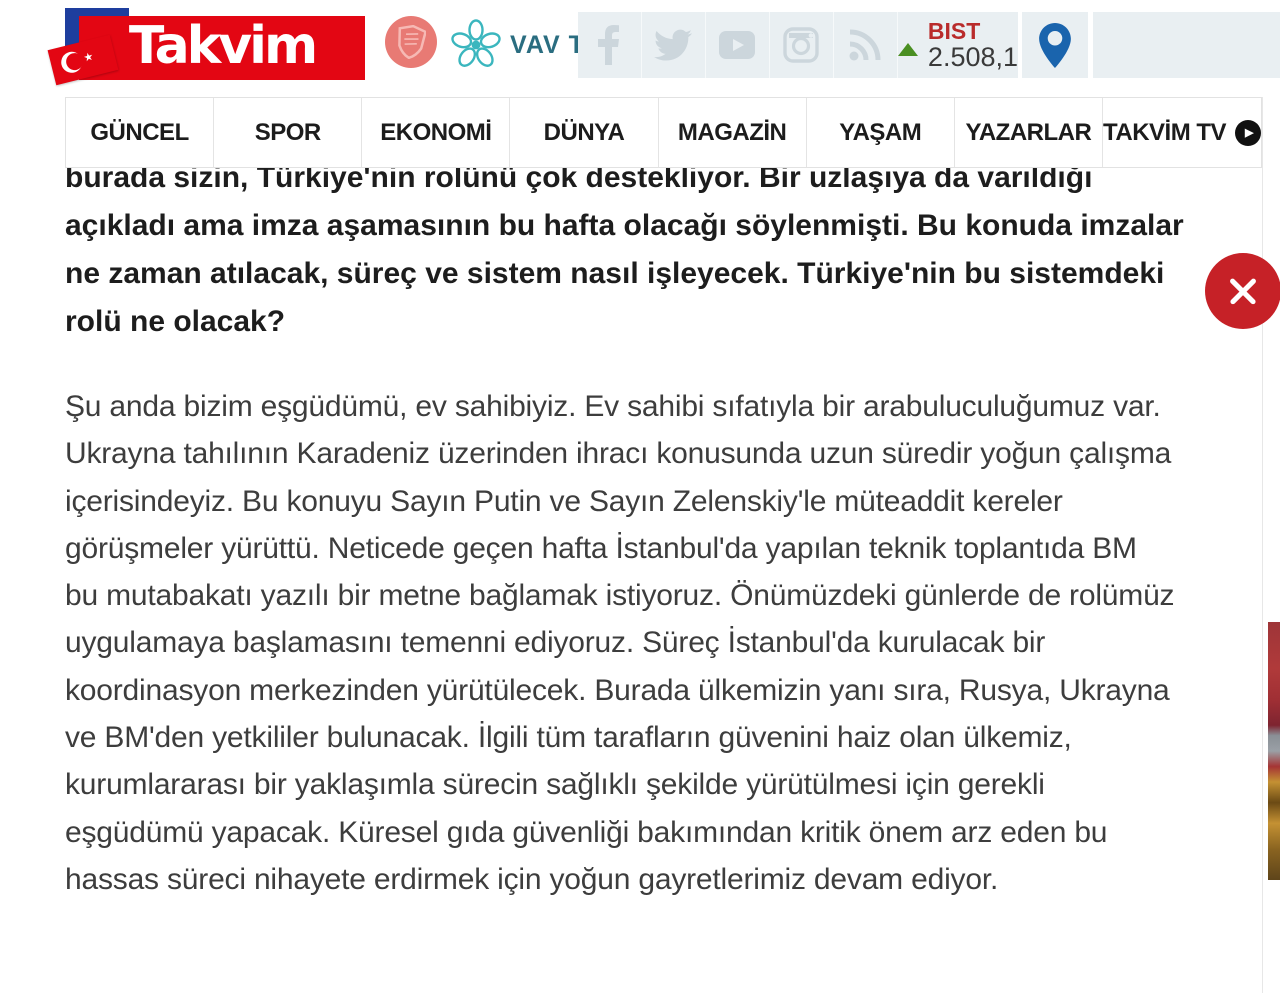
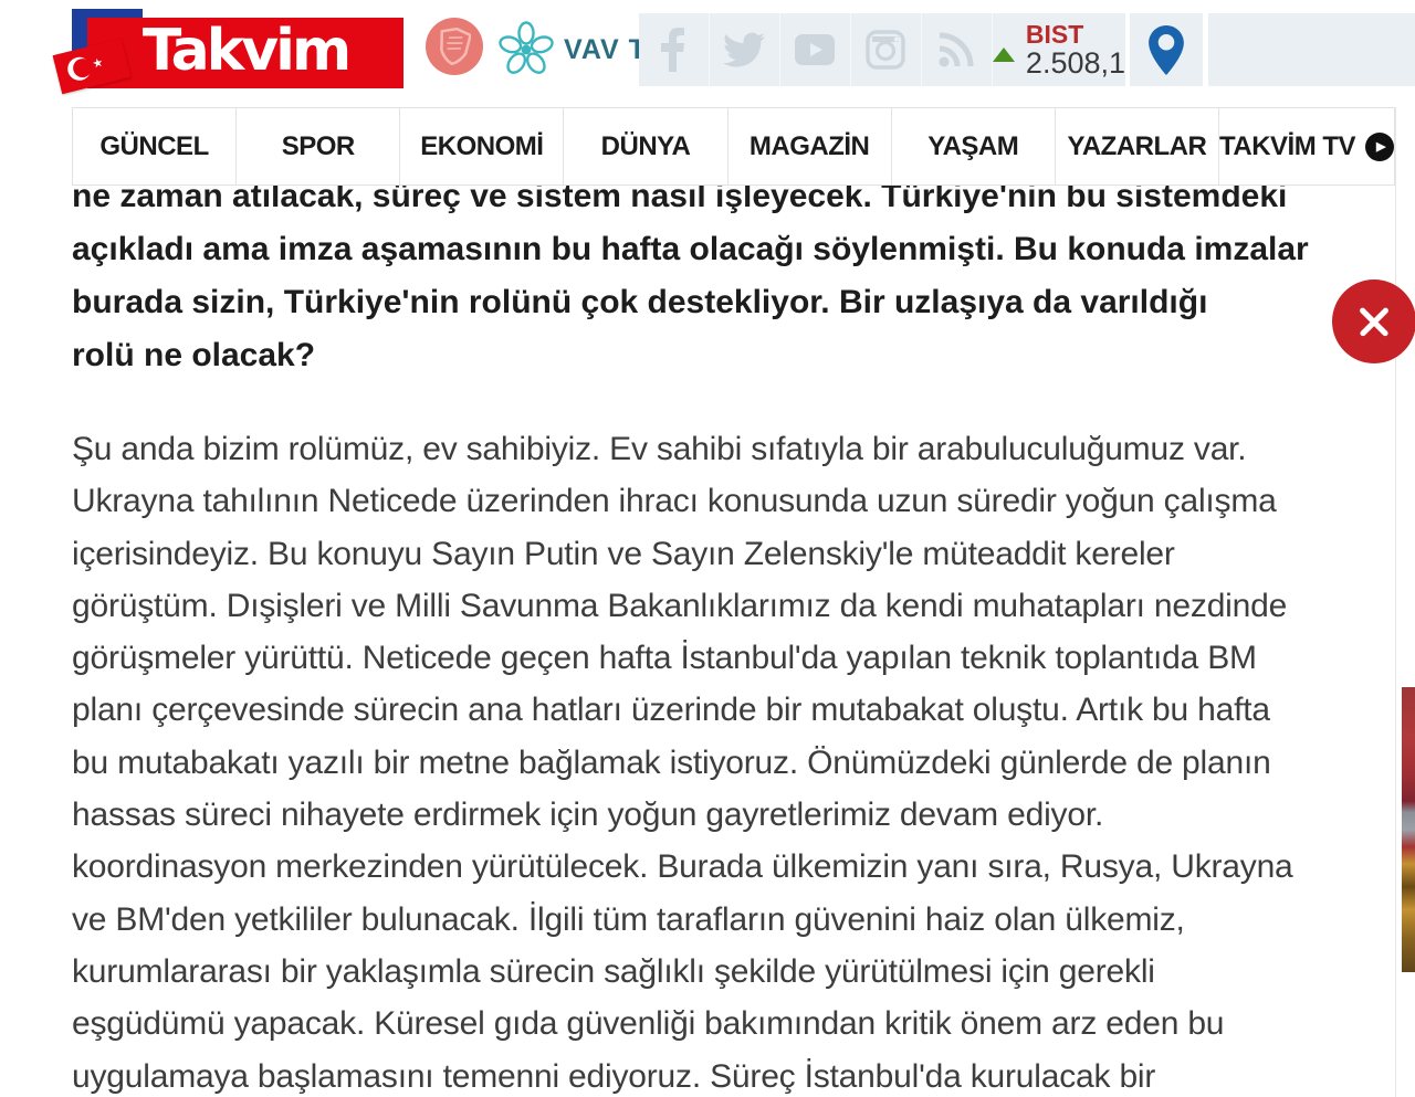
  Takvim
  VAV T
  BIST
  2.508,1
  GÜNCEL
  SPOR
  EKONOMİ
  DÜNYA
  MAGAZİN
  YAŞAM
  YAZARLAR
  TAKVİM TV
  ▶
- burada sizin, Türkiye'nin rolünü çok destekliyor. Bir uzlaşıya da varıldığı
+ ne zaman atılacak, süreç ve sistem nasıl işleyecek. Türkiye'nin bu sistemdeki
  açıkladı ama imza aşamasının bu hafta olacağı söylenmişti. Bu konuda imzalar
- ne zaman atılacak, süreç ve sistem nasıl işleyecek. Türkiye'nin bu sistemdeki
+ burada sizin, Türkiye'nin rolünü çok destekliyor. Bir uzlaşıya da varıldığı
  rolü ne olacak?
- Şu anda bizim eşgüdümü, ev sahibiyiz. Ev sahibi sıfatıyla bir arabuluculuğumuz var.
+ Şu anda bizim rolümüz, ev sahibiyiz. Ev sahibi sıfatıyla bir arabuluculuğumuz var.
- Ukrayna tahılının Karadeniz üzerinden ihracı konusunda uzun süredir yoğun çalışma
+ Ukrayna tahılının Neticede üzerinden ihracı konusunda uzun süredir yoğun çalışma
  içerisindeyiz. Bu konuyu Sayın Putin ve Sayın Zelenskiy'le müteaddit kereler
+ görüştüm. Dışişleri ve Milli Savunma Bakanlıklarımız da kendi muhatapları nezdinde
  görüşmeler yürüttü. Neticede geçen hafta İstanbul'da yapılan teknik toplantıda BM
+ planı çerçevesinde sürecin ana hatları üzerinde bir mutabakat oluştu. Artık bu hafta
- bu mutabakatı yazılı bir metne bağlamak istiyoruz. Önümüzdeki günlerde de rolümüz
+ bu mutabakatı yazılı bir metne bağlamak istiyoruz. Önümüzdeki günlerde de planın
- uygulamaya başlamasını temenni ediyoruz. Süreç İstanbul'da kurulacak bir
+ hassas süreci nihayete erdirmek için yoğun gayretlerimiz devam ediyor.
  koordinasyon merkezinden yürütülecek. Burada ülkemizin yanı sıra, Rusya, Ukrayna
  ve BM'den yetkililer bulunacak. İlgili tüm tarafların güvenini haiz olan ülkemiz,
  kurumlararası bir yaklaşımla sürecin sağlıklı şekilde yürütülmesi için gerekli
  eşgüdümü yapacak. Küresel gıda güvenliği bakımından kritik önem arz eden bu
- hassas süreci nihayete erdirmek için yoğun gayretlerimiz devam ediyor.
+ uygulamaya başlamasını temenni ediyoruz. Süreç İstanbul'da kurulacak bir
